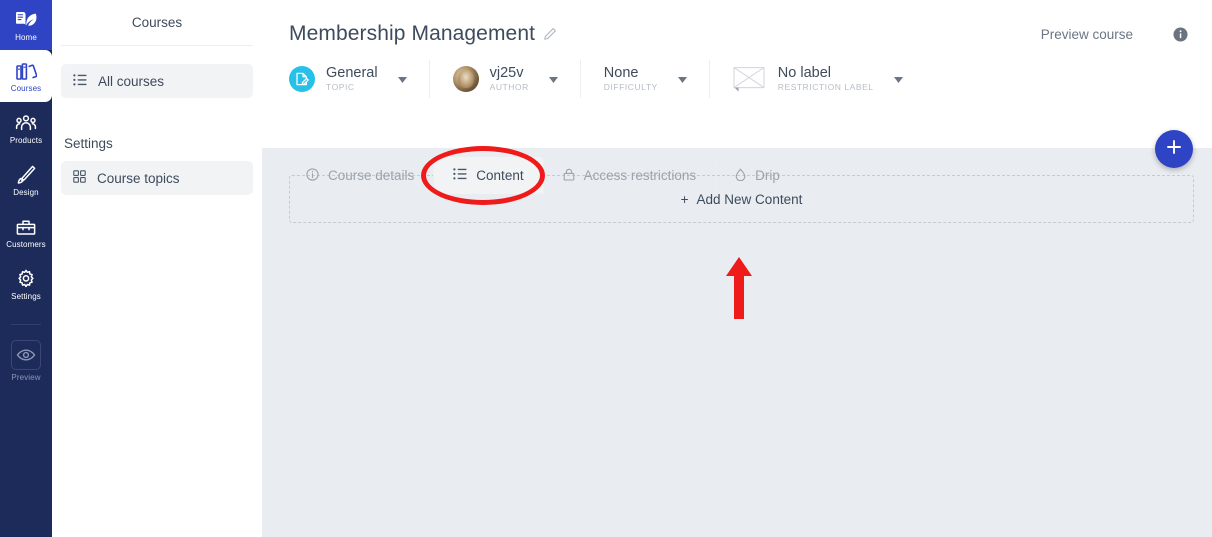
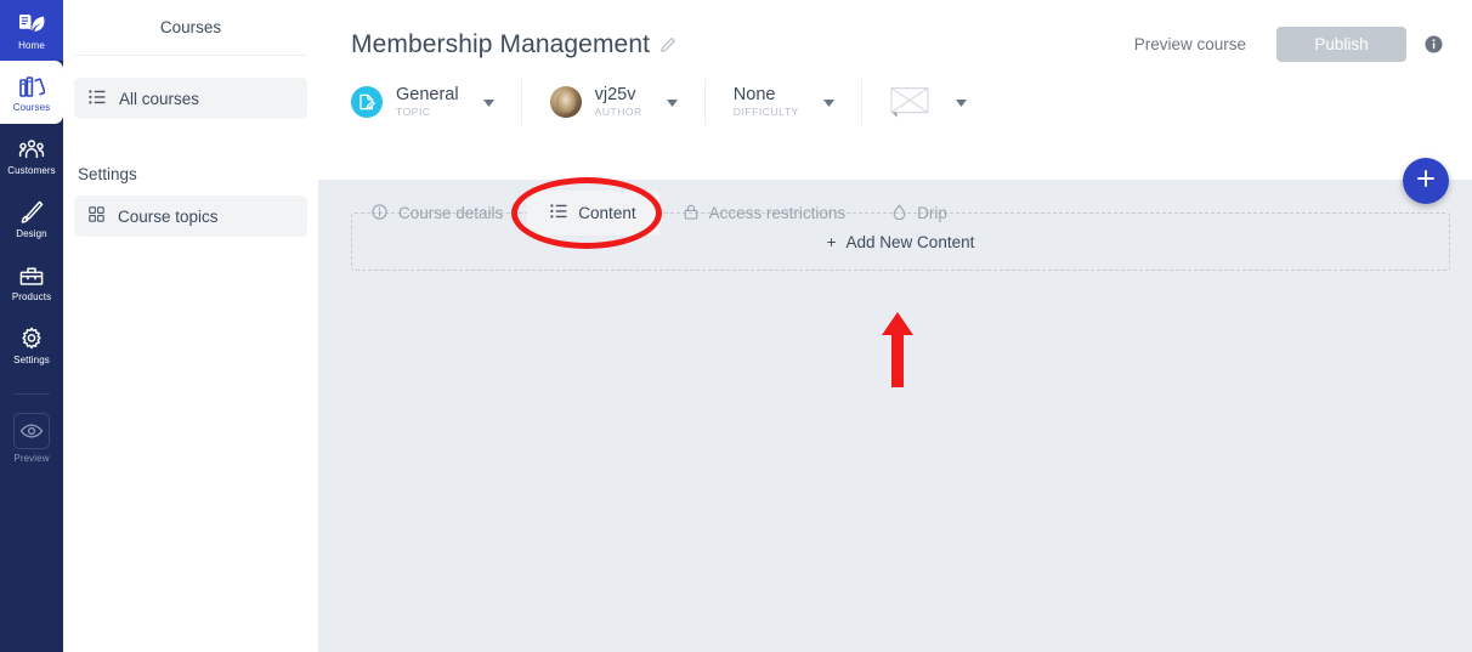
  Home
  Courses
- Products
+ Customers
  Design
- Customers
+ Products
  Settings
  Preview
  Courses
  All courses
  Settings
  Course topics
  Membership Management
  Preview course
+ Publish
  General
  TOPIC
  vj25v
  AUTHOR
  None
  DIFFICULTY
- No label
- RESTRICTION LABEL
  +
  Add New Content
  Course details
  Content
  Access restrictions
  Drip
